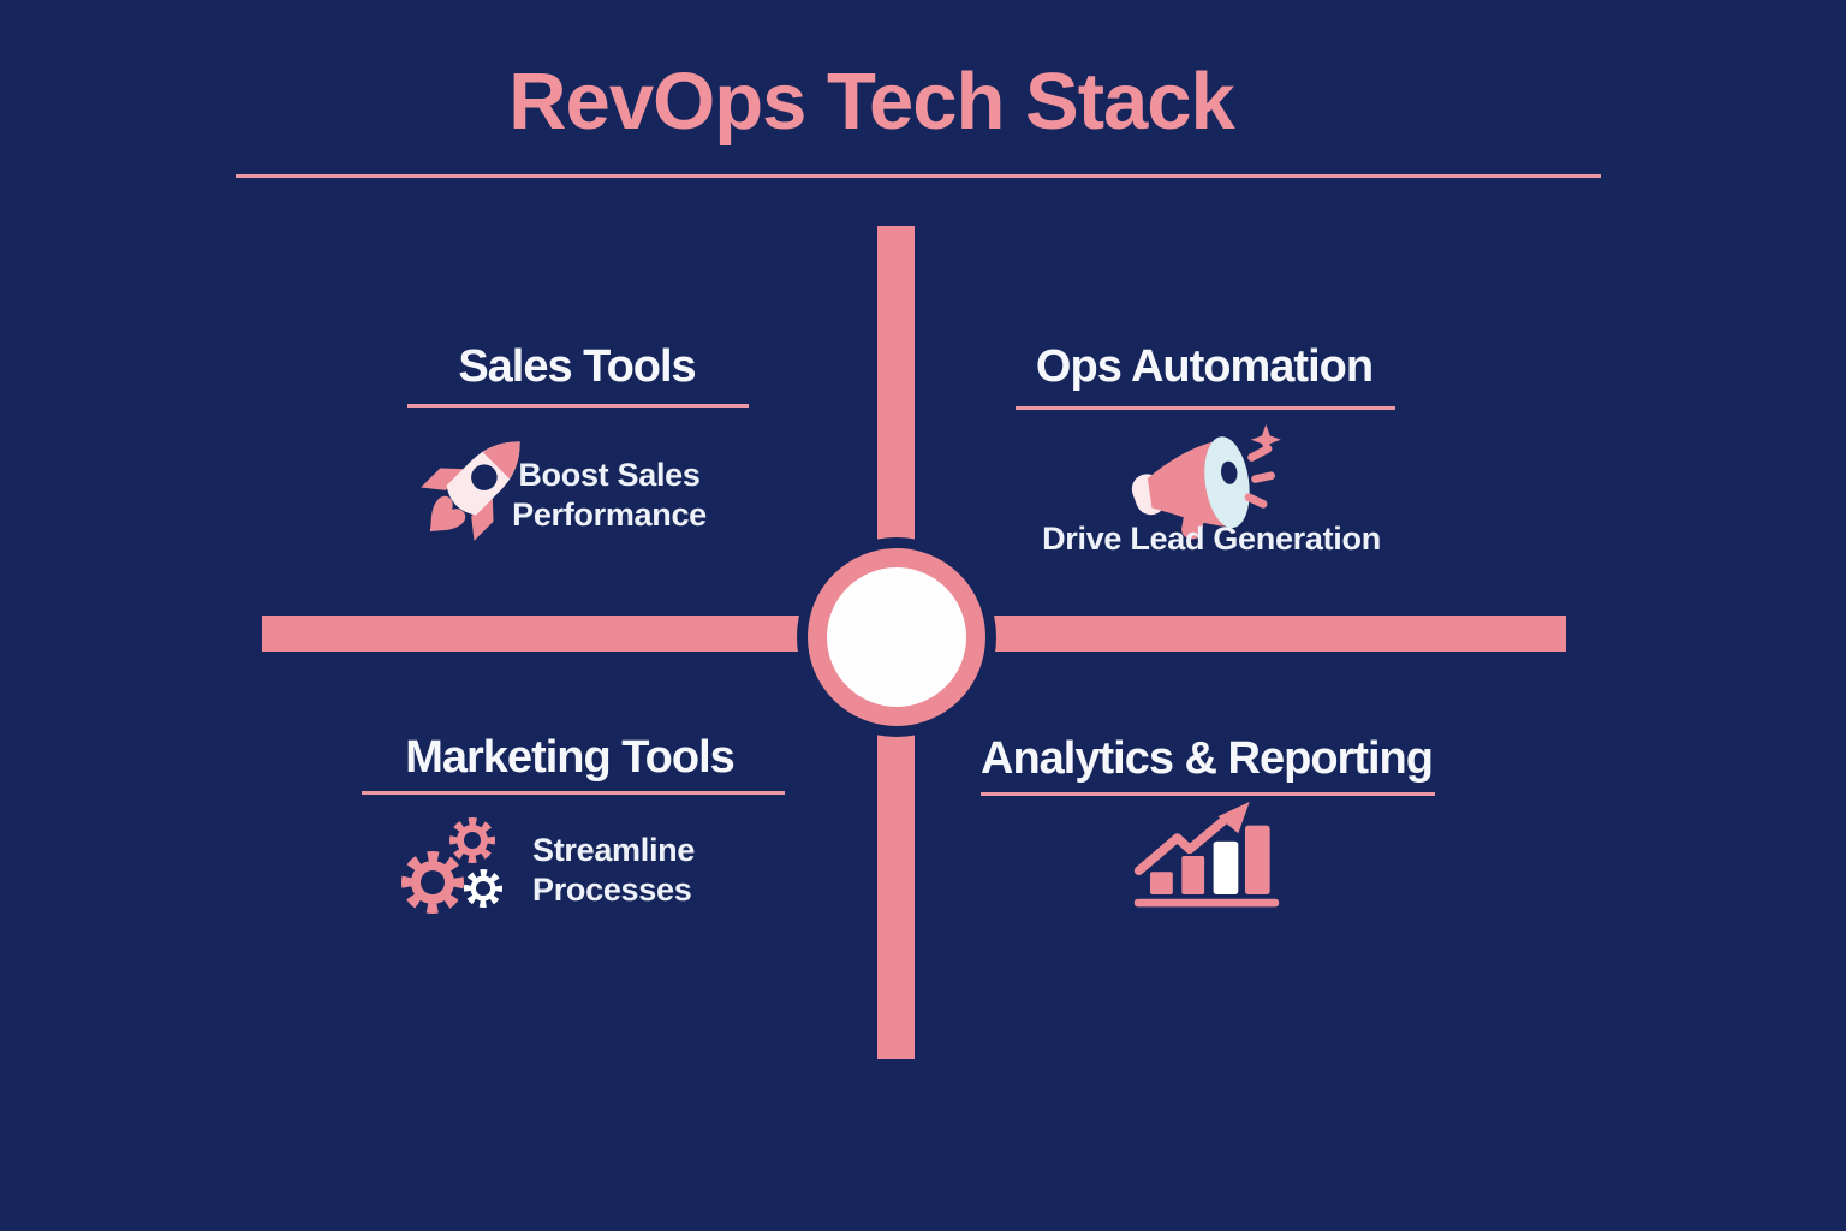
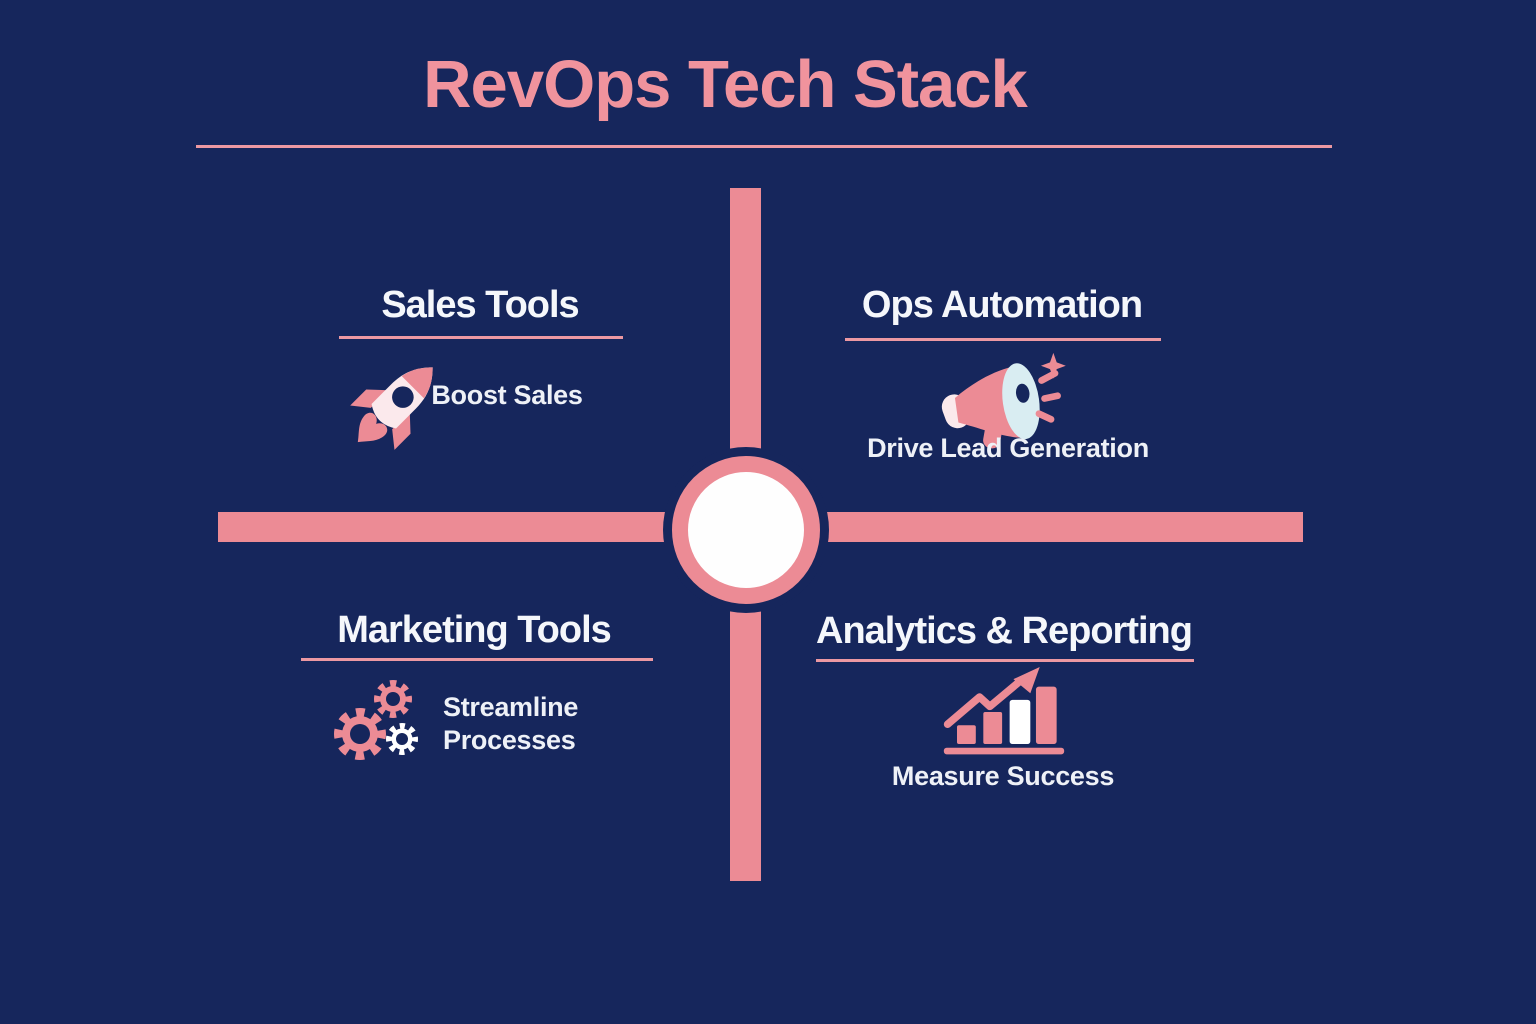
  RevOps Tech Stack
  Sales Tools
  Boost Sales
- Performance
  Ops Automation
  Drive Lead Generation
  Marketing Tools
  Streamline
  Processes
  Analytics & Reporting
+ Measure Success
